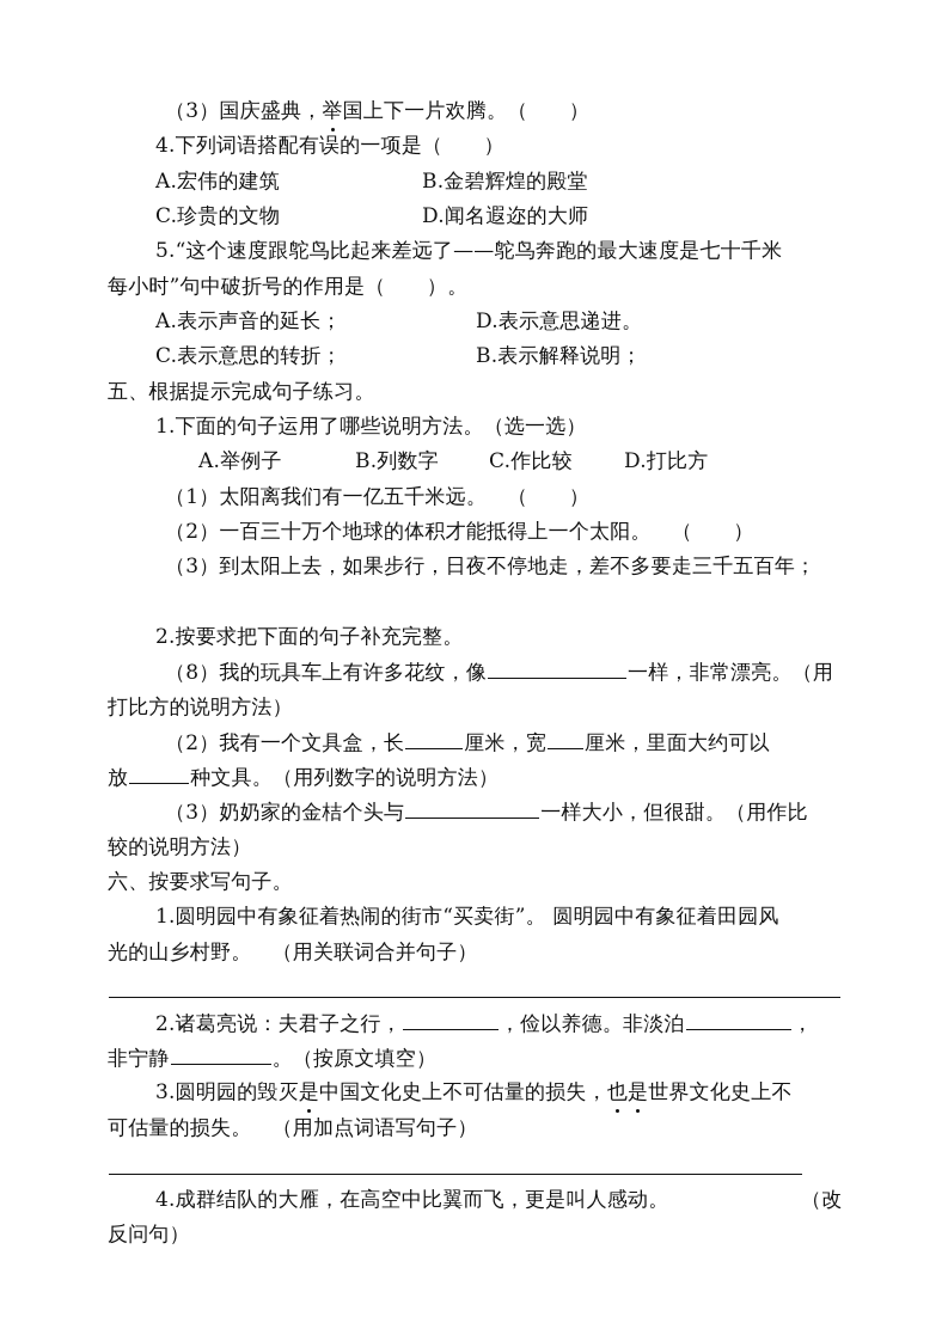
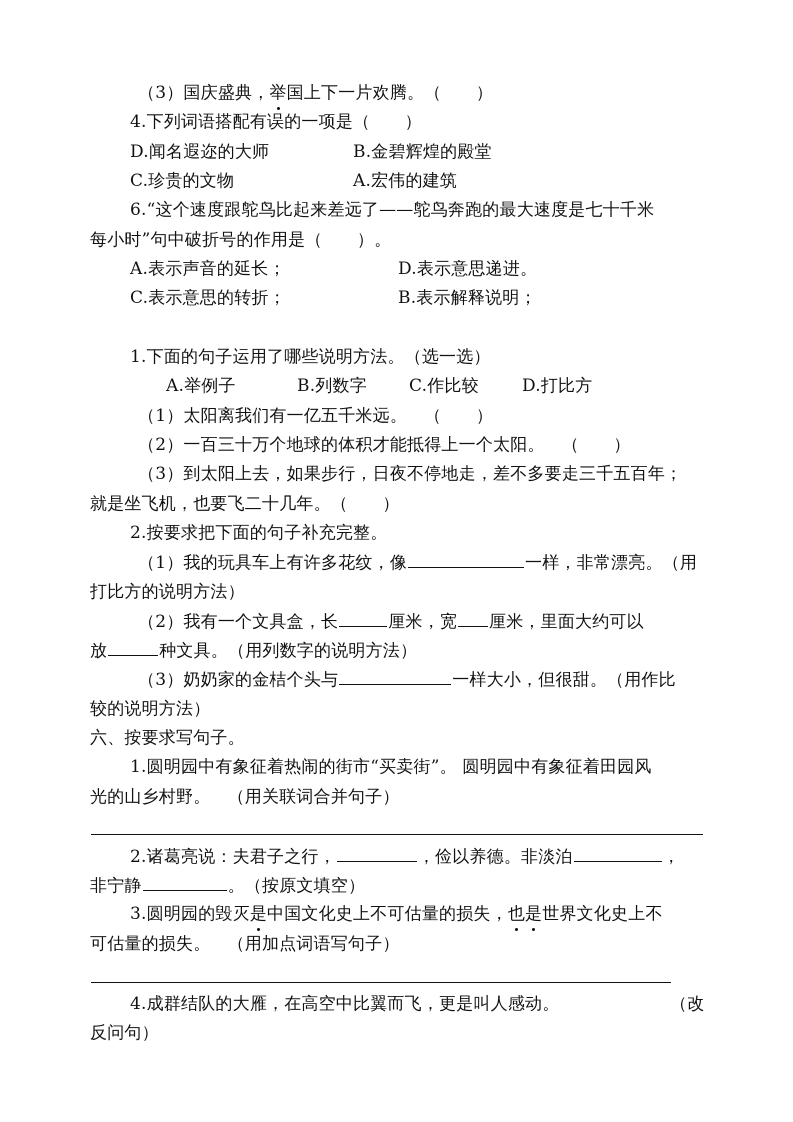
  （3）国庆盛典，举国上下一片欢腾。（ ）
  4.下列词语搭配有误的一项是（ ）
- A.宏伟的建筑
+ D.闻名遐迩的大师
  B.金碧辉煌的殿堂
  C.珍贵的文物
- D.闻名遐迩的大师
+ A.宏伟的建筑
- 5.“这个速度跟鸵鸟比起来差远了——鸵鸟奔跑的最大速度是七十千米
+ 6.“这个速度跟鸵鸟比起来差远了——鸵鸟奔跑的最大速度是七十千米
  每小时”句中破折号的作用是（ ）。
  A.表示声音的延长；
  D.表示意思递进。
  C.表示意思的转折；
  B.表示解释说明；
- 五、根据提示完成句子练习。
  1.下面的句子运用了哪些说明方法。（选一选）
  A.举例子
  B.列数字
  C.作比较
  D.打比方
  （1）太阳离我们有一亿五千米远。 （ ）
  （2）一百三十万个地球的体积才能抵得上一个太阳。 （ ）
  （3）到太阳上去，如果步行，日夜不停地走，差不多要走三千五百年；
+ 就是坐飞机，也要飞二十几年。（ ）
  2.按要求把下面的句子补充完整。
- （8）我的玩具车上有许多花纹，像 一样，非常漂亮。（用
+ （1）我的玩具车上有许多花纹，像 一样，非常漂亮。（用
  打比方的说明方法）
  （2）我有一个文具盒，长 厘米，宽 厘米，里面大约可以
  放 种文具。（用列数字的说明方法）
  （3）奶奶家的金桔个头与 一样大小，但很甜。（用作比
  较的说明方法）
  六、按要求写句子。
  1.圆明园中有象征着热闹的街市“买卖街”。 圆明园中有象征着田园风
  光的山乡村野。 （用关联词合并句子）
  2.诸葛亮说：夫君子之行， ，俭以养德。非淡泊 ，
  非宁静 。（按原文填空）
  3.圆明园的毁灭是中国文化史上不可估量的损失，也是世界文化史上不
  可估量的损失。 （用加点词语写句子）
  4.成群结队的大雁，在高空中比翼而飞，更是叫人感动。
  （改
  反问句）
